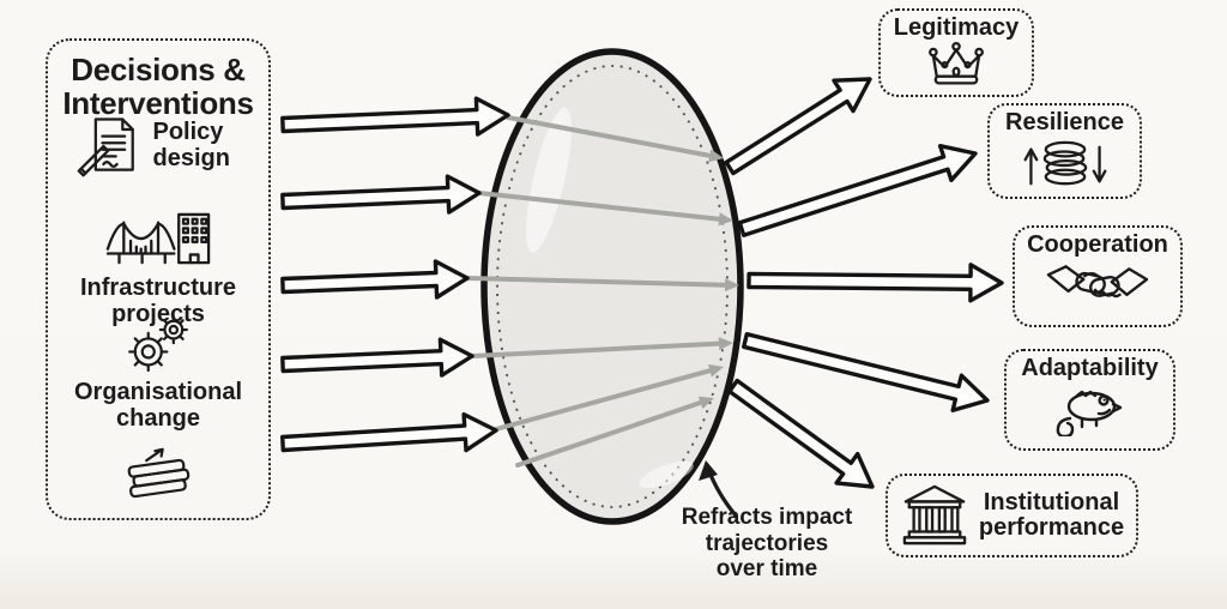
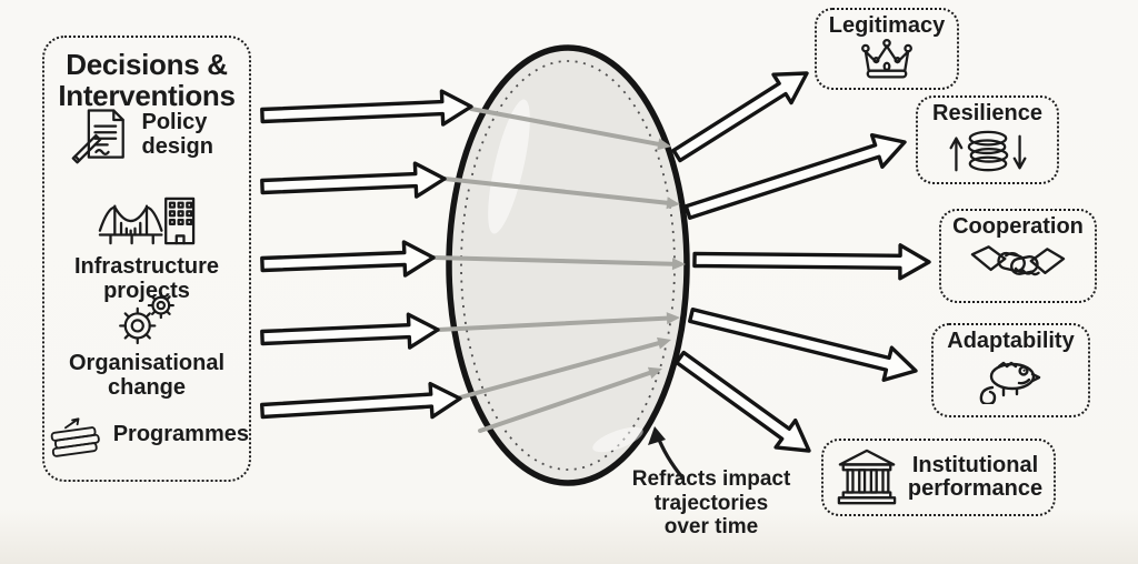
  Decisions & Interventions
  Policy design
  Infrastructure projects
  Organisational change
+ Programmes
  Refracts impact
  trajectories
  over time
  Legitimacy
  Resilience
  Cooperation
  Adaptability
  Institutional performance
